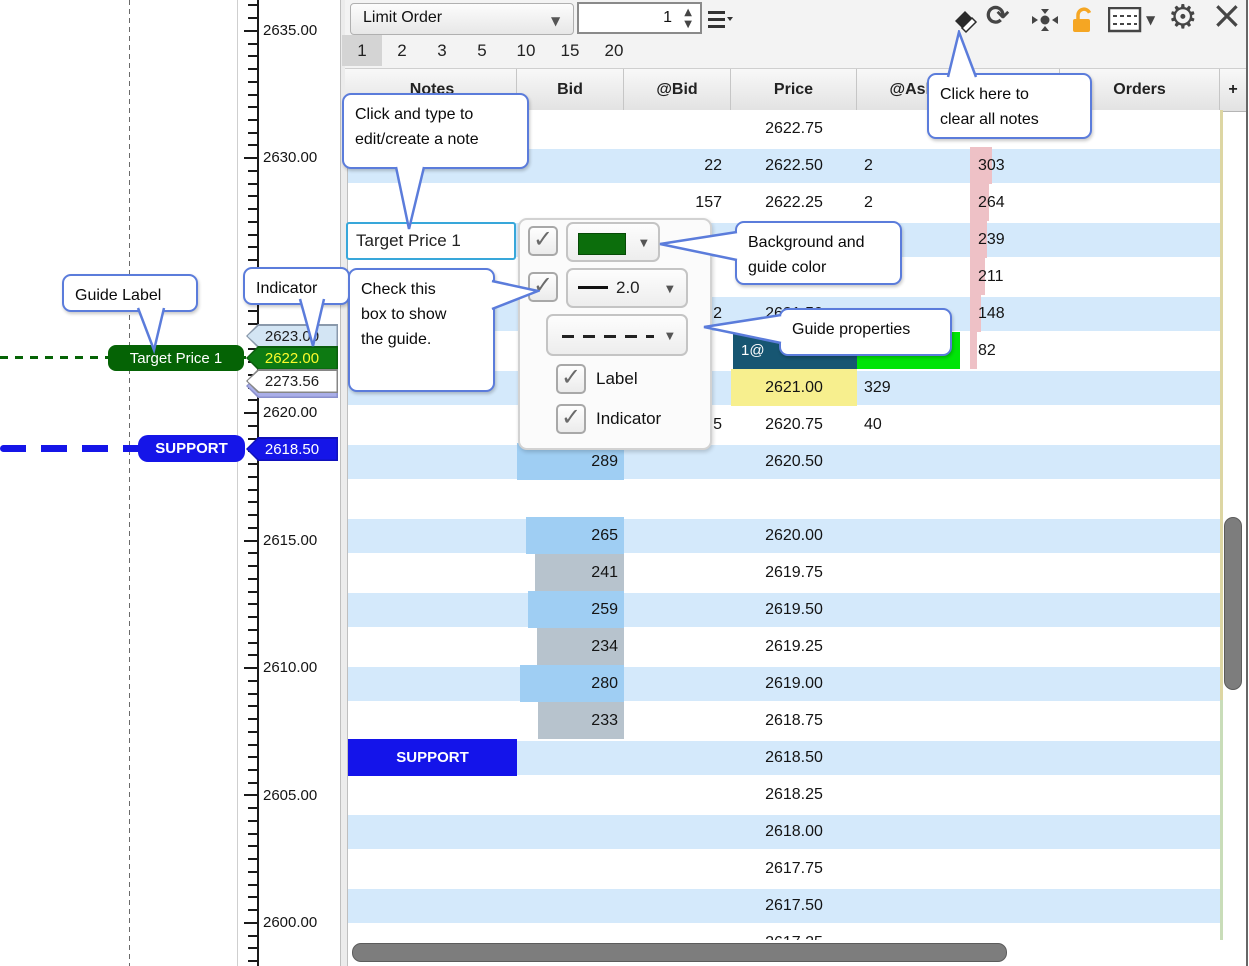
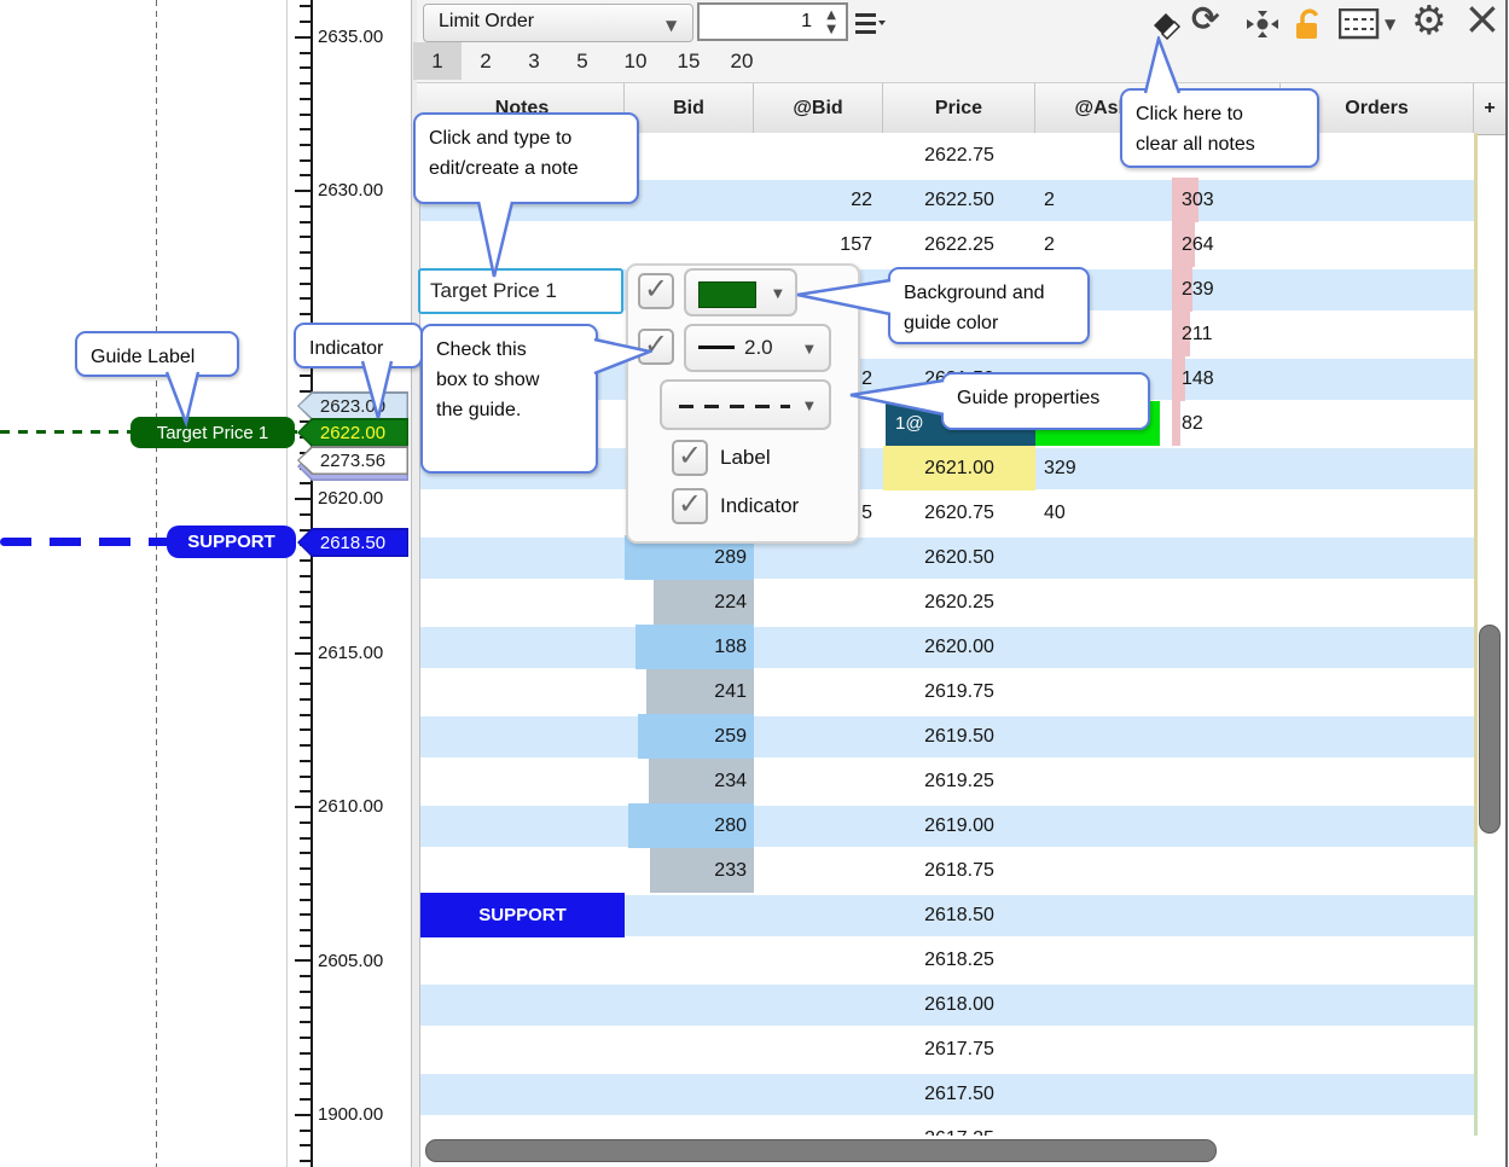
  2635.00
  2630.00
  2620.00
  2615.00
  2610.00
  2605.00
- 2600.00
+ 1900.00
  Target Price 1
  SUPPORT
  2623.0
  2622.00
  2273.56
  2618.50
  Limit Order
  ▼
  1
  ▲
  ▼
  1
  2
  3
  5
  10
  15
  20
  ⟳
  ▼
  ⚙
  ×
  Notes
  Bid
  @Bid
  Price
  @As
  Orders
  +
  2622.75
  22
  2622.50
  2
  303
  157
  2622.25
  2
  264
  239
  211
  2
  148
  1@
  82
  2621.00
  329
  5
  2620.75
  40
  289
  2620.50
+ 224
+ 2620.25
- 265
+ 188
  2620.00
  241
  2619.75
  259
  2619.50
  234
  2619.25
  280
  2619.00
  233
  2618.75
  SUPPORT
  2618.50
  2618.25
  2618.00
  2617.75
  2617.50
  ✓
  ▼
  ✓
  2.0
  ▼
  ▼
  ✓
  Label
  ✓
  Indicator
  Target Price 1
  Guide Label
  Indicator
  Click and type to
  edit/create a note
  Check this
  box to show
  the guide.
  Background and
  guide color
  Guide properties
  Click here to
  clear all notes
